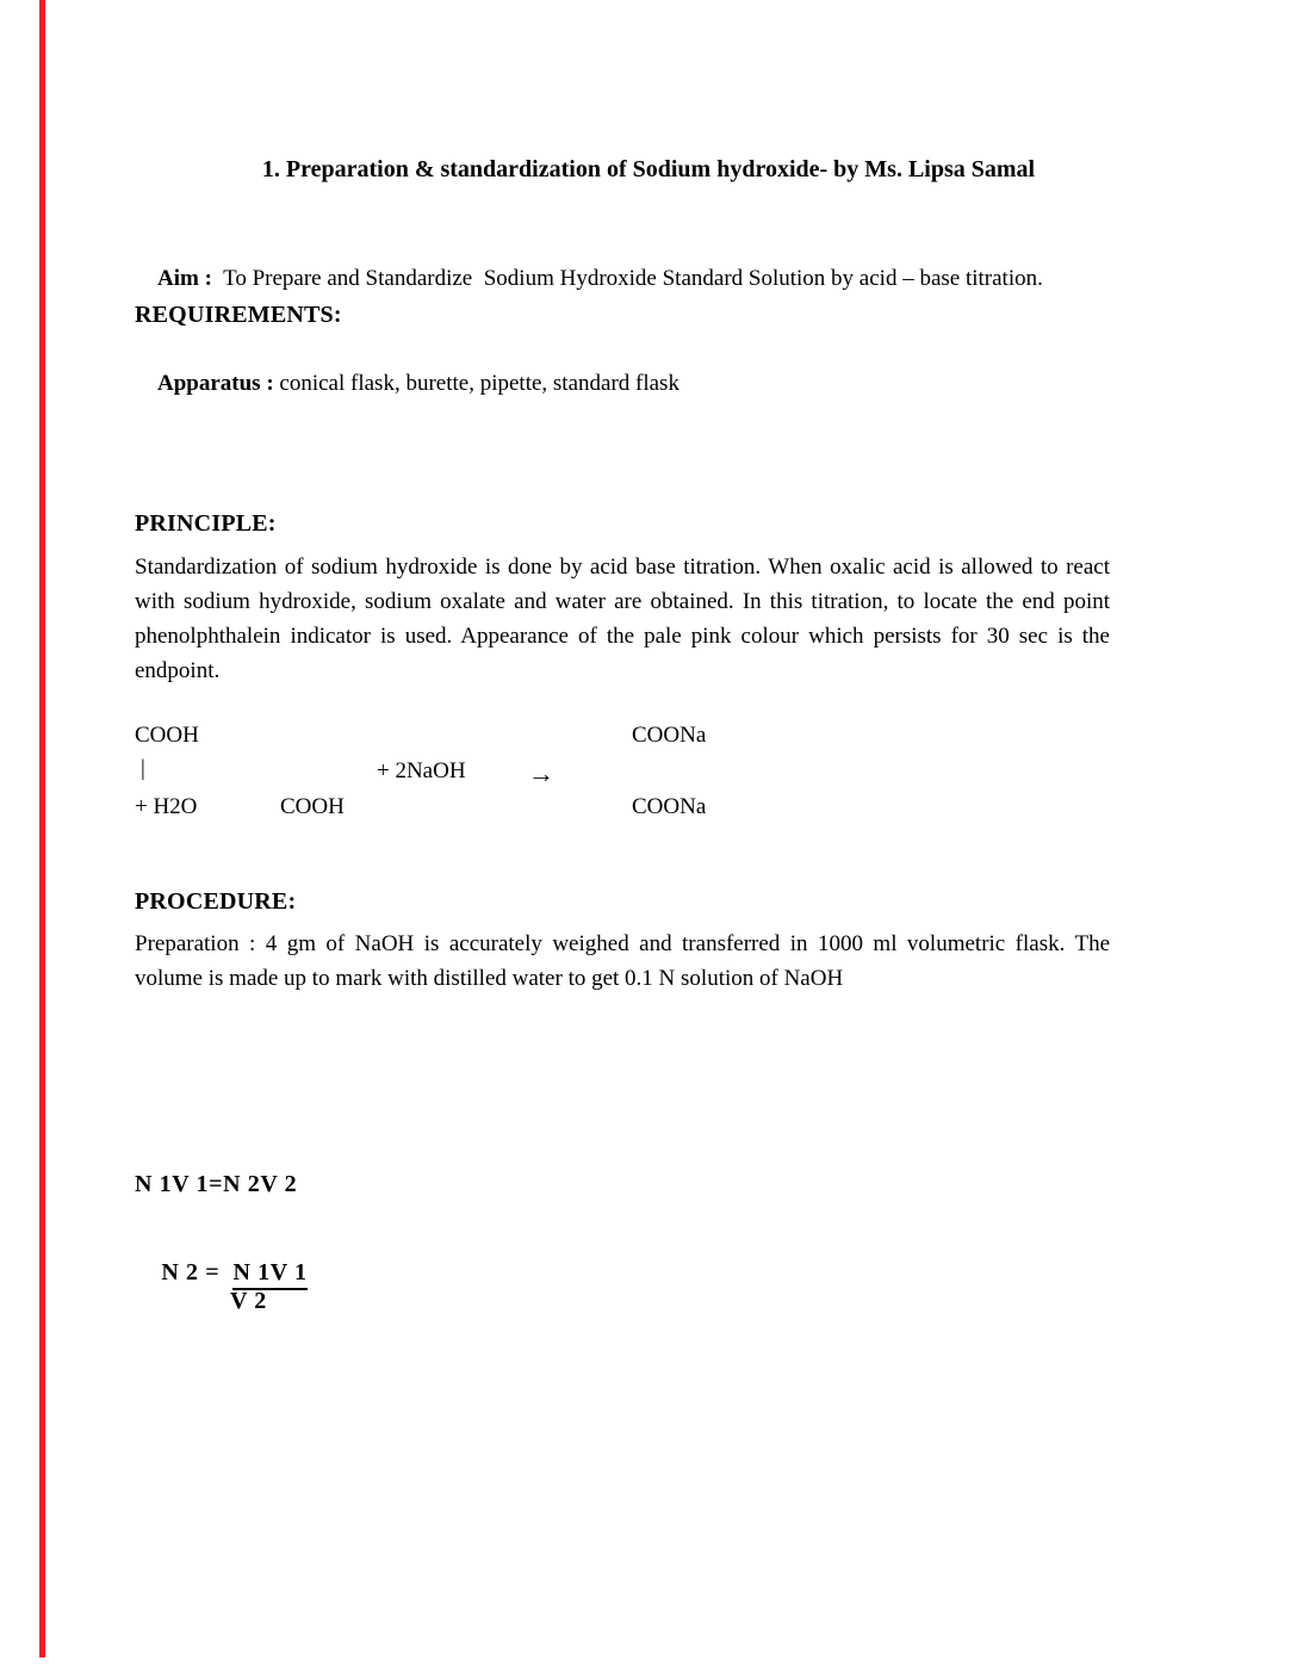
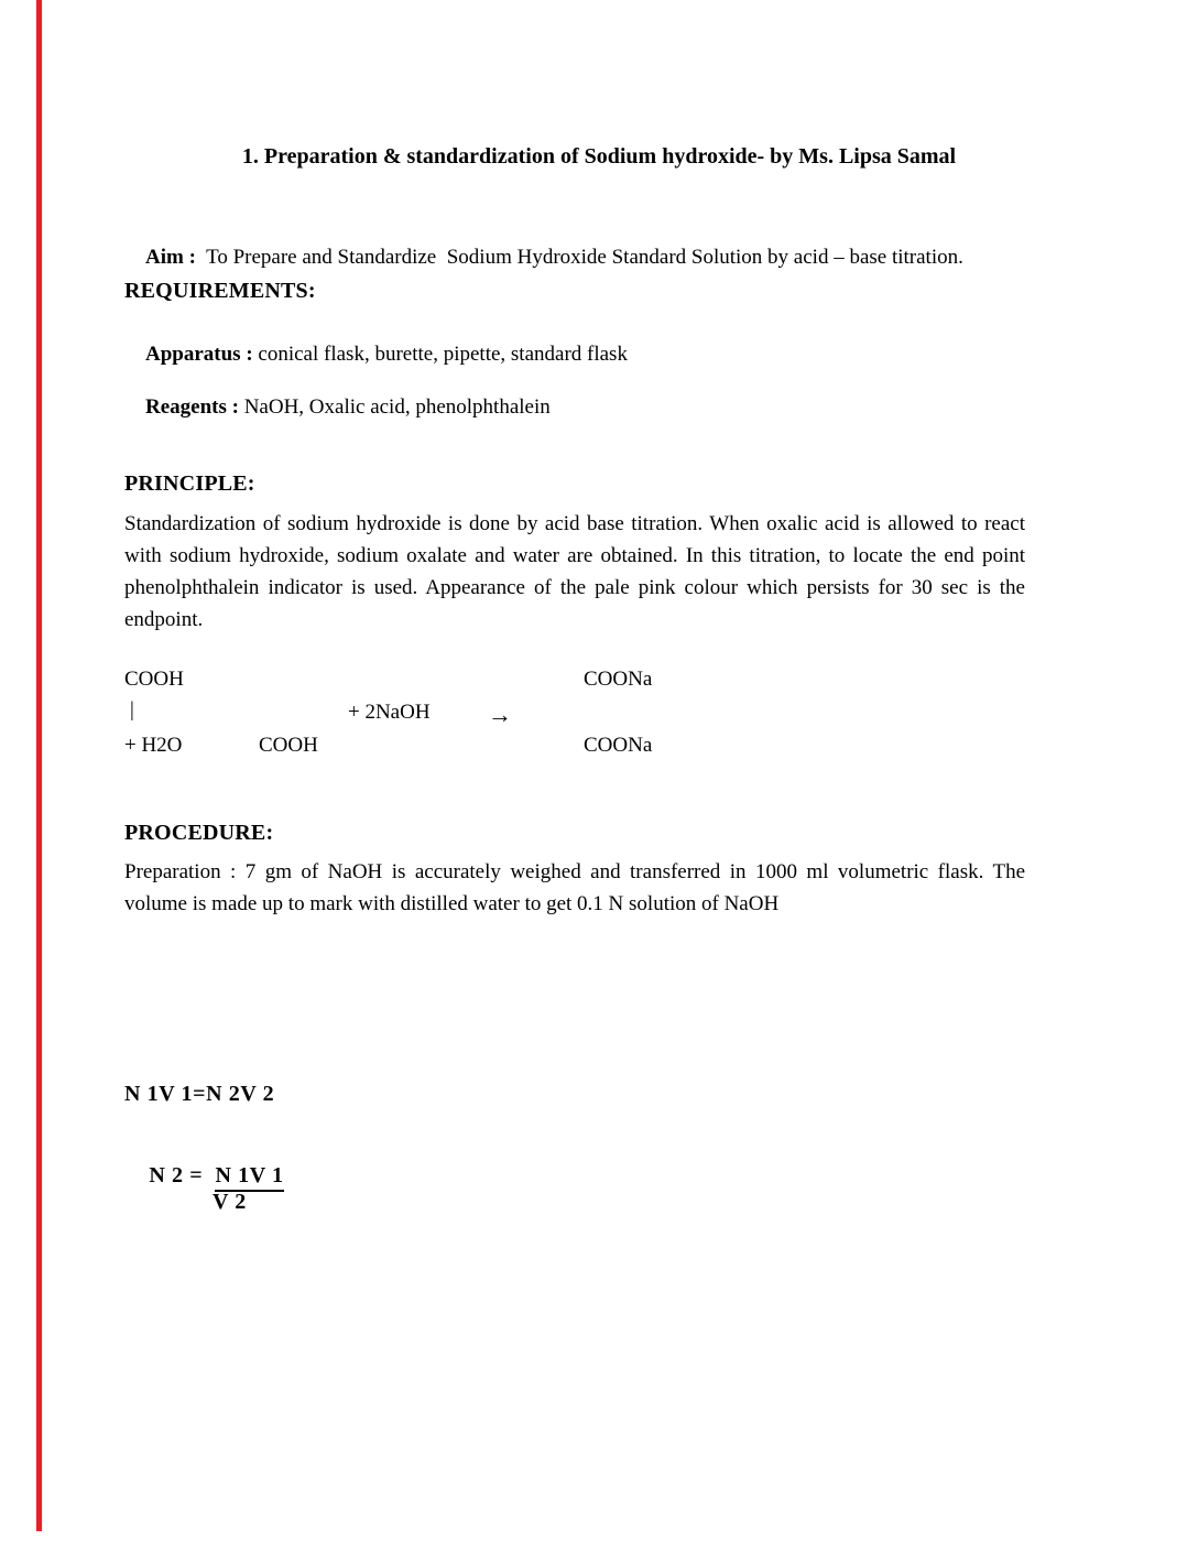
  1. Preparation & standardization of Sodium hydroxide- by Ms. Lipsa Samal
  Aim : To Prepare and Standardize Sodium Hydroxide Standard Solution by acid – base titration.
  REQUIREMENTS:
  Apparatus : conical flask, burette, pipette, standard flask
+ Reagents : NaOH, Oxalic acid, phenolphthalein
  PRINCIPLE:
  Standardization of sodium hydroxide is done by acid base titration. When oxalic acid is allowed to react with sodium hydroxide, sodium oxalate and water are obtained. In this titration, to locate the end point phenolphthalein indicator is used. Appearance of the pale pink colour which persists for 30 sec is the endpoint.
  COOH
  COONa
  |
  + 2NaOH
  →
  + H2O
  COOH
  COONa
  PROCEDURE:
- Preparation : 4 gm of NaOH is accurately weighed and transferred in 1000 ml volumetric flask. The volume is made up to mark with distilled water to get 0.1 N solution of NaOH
+ Preparation : 7 gm of NaOH is accurately weighed and transferred in 1000 ml volumetric flask. The volume is made up to mark with distilled water to get 0.1 N solution of NaOH
  N 1V 1=N 2V 2
  N 2 = N 1V 1
  V 2
